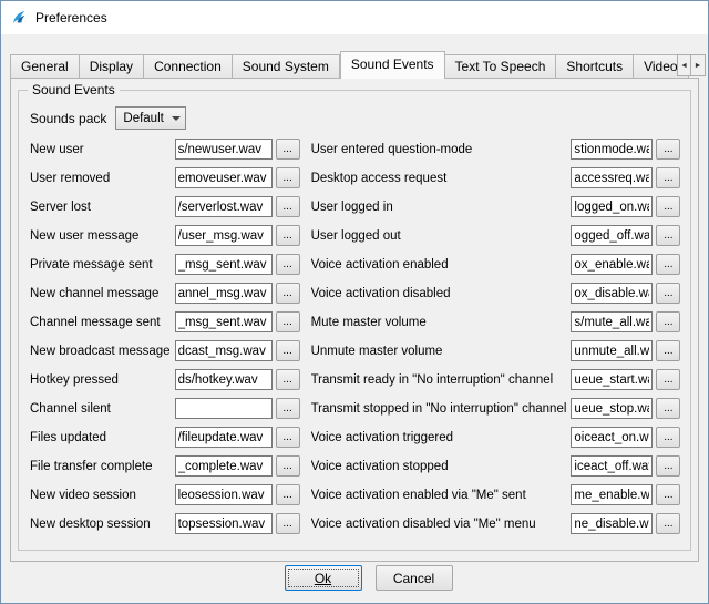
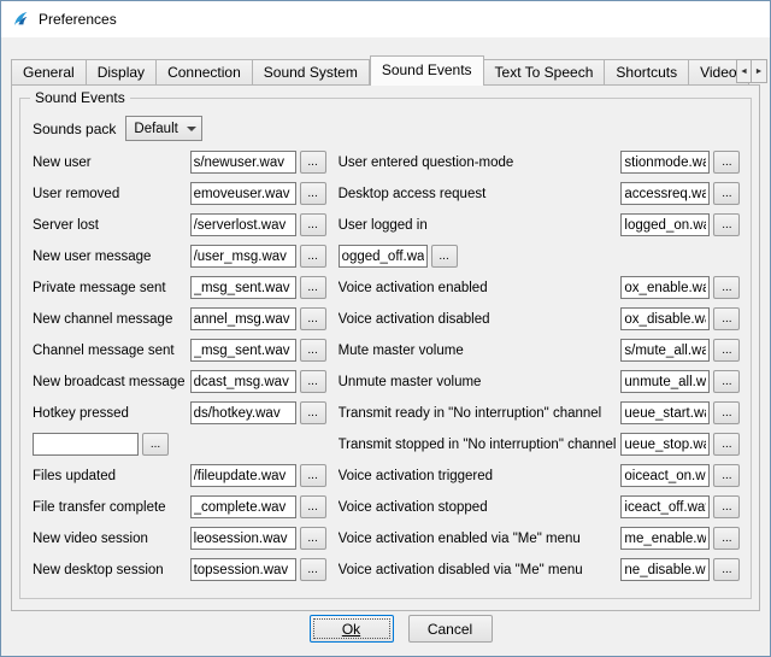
  Preferences
  General
  Display
  Connection
  Sound System
  Sound Events
  Text To Speech
  Shortcuts
  Video
  Sound Events
  Sounds pack
  Default
  New user
  s/newuser.wav
  ...
  User removed
  emoveuser.wav
  ...
  Server lost
  /serverlost.wav
  ...
  New user message
  /user_msg.wav
  ...
  Private message sent
  _msg_sent.wav
  ...
  New channel message
  annel_msg.wav
  ...
  Channel message sent
  _msg_sent.wav
  ...
  New broadcast message
  dcast_msg.wav
  ...
  Hotkey pressed
  ds/hotkey.wav
  ...
- Channel silent
  ...
  Files updated
  /fileupdate.wav
  ...
  File transfer complete
  _complete.wav
  ...
  New video session
  leosession.wav
  ...
  New desktop session
  topsession.wav
  ...
  User entered question-mode
  stionmode.wa
  ...
  Desktop access request
  accessreq.wa
  ...
  User logged in
  logged_on.w
  ...
- User logged out
  ogged_off.wa
  ...
  Voice activation enabled
  ox_enable.wa
  ...
  Voice activation disabled
  ox_disable.w
  ...
  Mute master volume
  s/mute_all.wa
  ...
  Unmute master volume
  unmute_all.w
  ...
  Transmit ready in "No interruption" channel
  ueue_start.w
  ...
  Transmit stopped in "No interruption" channel
  ueue_stop.w
  ...
  Voice activation triggered
  oiceact_on.w
  ...
  Voice activation stopped
  iceact_off.wa
  ...
- Voice activation enabled via "Me" sent
+ Voice activation enabled via "Me" menu
  me_enable.w
  ...
  Voice activation disabled via "Me" menu
  ne_disable.w
  ...
  Ok
  Cancel
